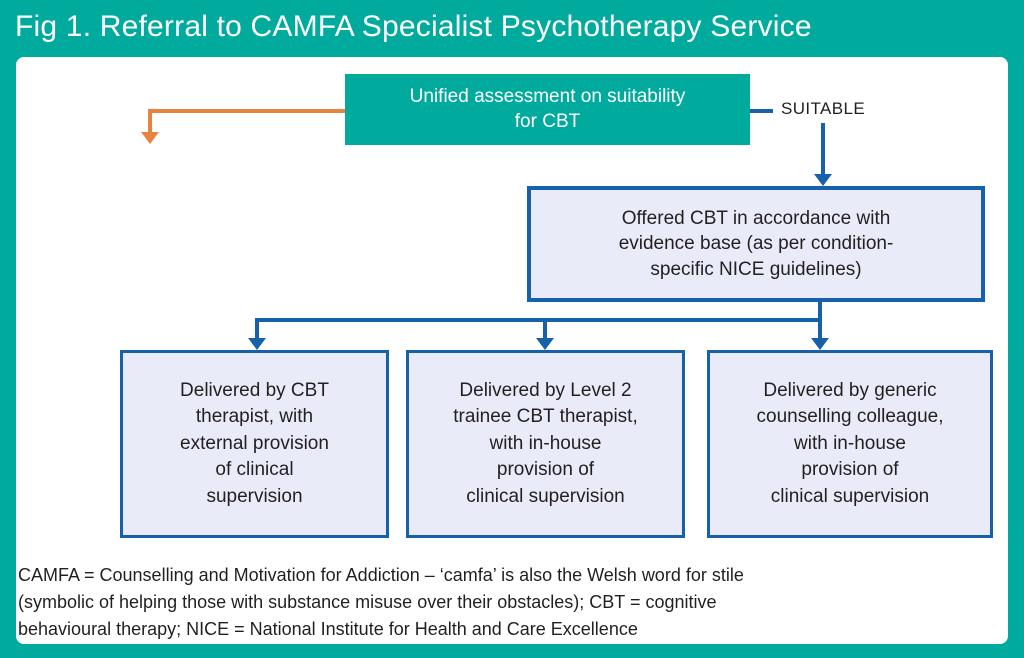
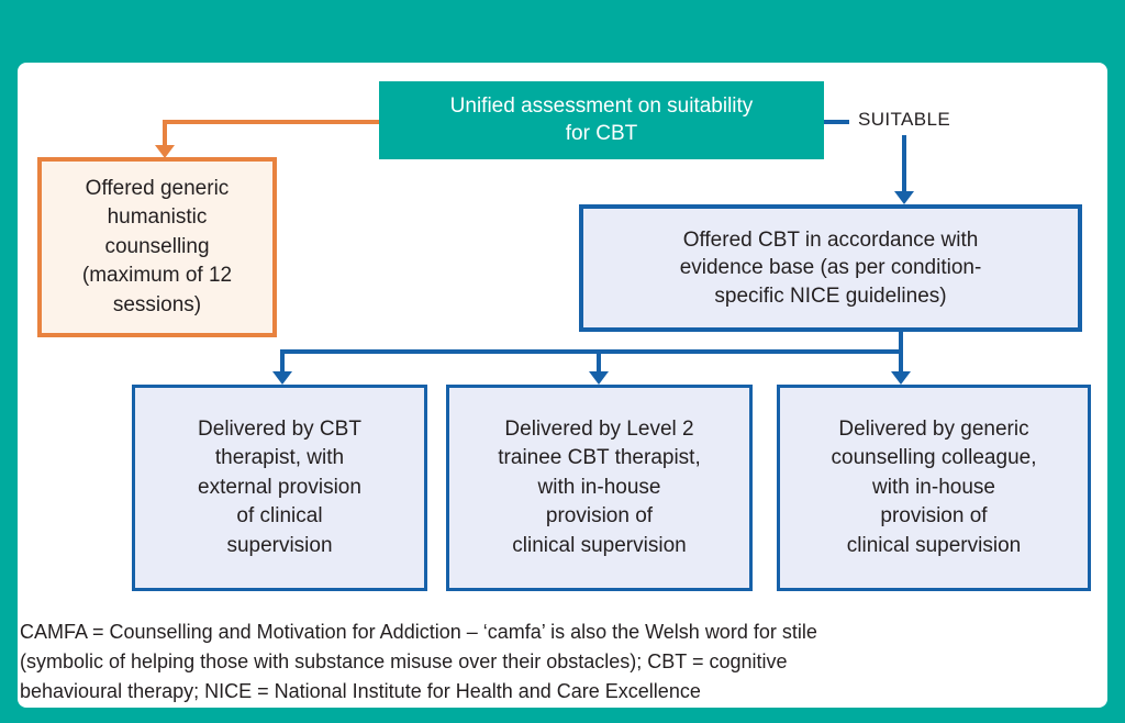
- Fig 1. Referral to CAMFA Specialist Psychotherapy Service
  Unified assessment on suitability
  for CBT
+ Offered generic
+ humanistic
+ counselling
+ (maximum of 12
+ sessions)
  SUITABLE
  Offered CBT in accordance with
  evidence base (as per condition-
  specific NICE guidelines)
  Delivered by CBT
  therapist, with
  external provision
  of clinical
  supervision
  Delivered by Level 2
  trainee CBT therapist,
  with in-house
  provision of
  clinical supervision
  Delivered by generic
  counselling colleague,
  with in-house
  provision of
  clinical supervision
  CAMFA = Counselling and Motivation for Addiction – ‘camfa’ is also the Welsh word for stile
  (symbolic of helping those with substance misuse over their obstacles); CBT = cognitive
  behavioural therapy; NICE = National Institute for Health and Care Excellence
